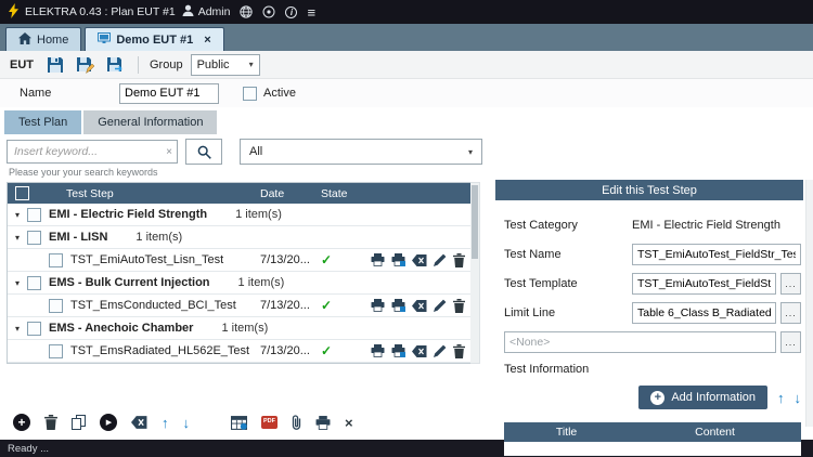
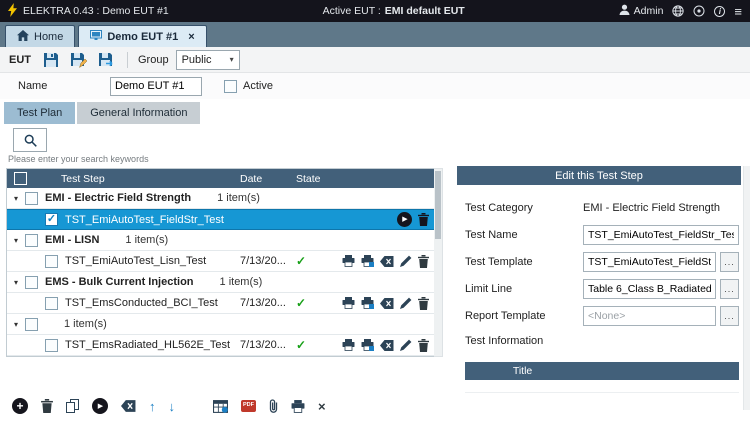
- ELEKTRA 0.43 : Plan EUT #1
+ ELEKTRA 0.43 : Demo EUT #1
+ Active EUT : EMI default EUT
  Admin
  Home
  Demo EUT #1
  EUT
  Group
  Public
  Name
  Demo EUT #1
  Active
  Test Plan
  General Information
- Insert keyword...
- All
- Please your your search keywords
+ Please enter your search keywords
  Test Step
  Date
  State
  EMI - Electric Field Strength
  1 item(s)
+ TST_EmiAutoTest_FieldStr_Test
  EMI - LISN
  1 item(s)
  TST_EmiAutoTest_Lisn_Test
  7/13/20...
  EMS - Bulk Current Injection
  1 item(s)
  TST_EmsConducted_BCI_Test
  7/13/20...
- EMS - Anechoic Chamber
  1 item(s)
  TST_EmsRadiated_HL562E_Test
  7/13/20...
  Edit this Test Step
  Test Category
  EMI - Electric Field Strength
  Test Name
  TST_EmiAutoTest_FieldStr_Te
  Test Template
  TST_EmiAutoTest_FieldSt
  Limit Line
  Table 6_Class B_Radiated
+ Report Template
  <None>
  Test Information
- Add Information
  Title
- Content
- Ready ...
